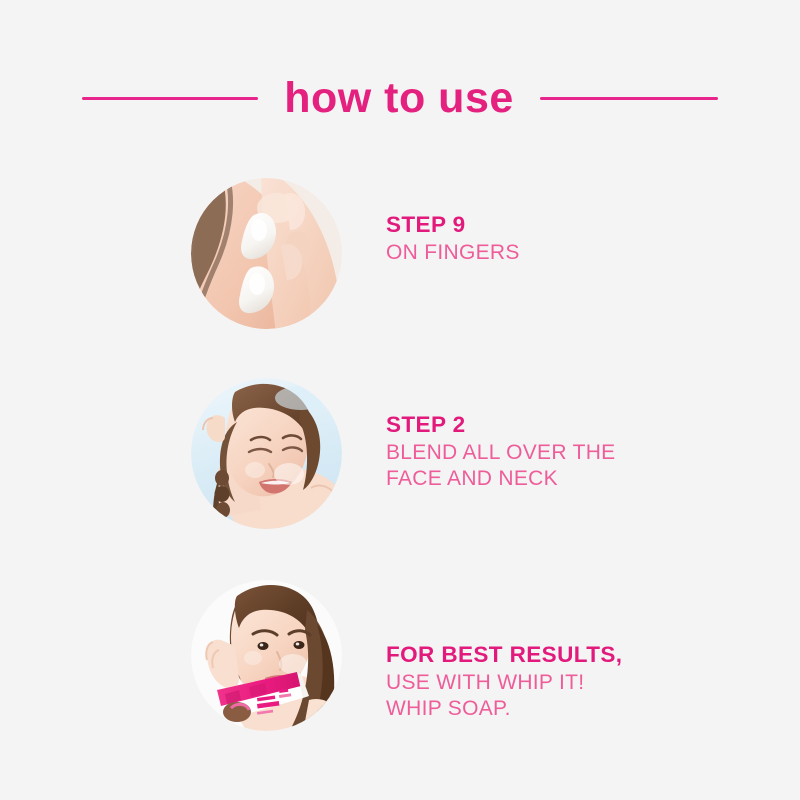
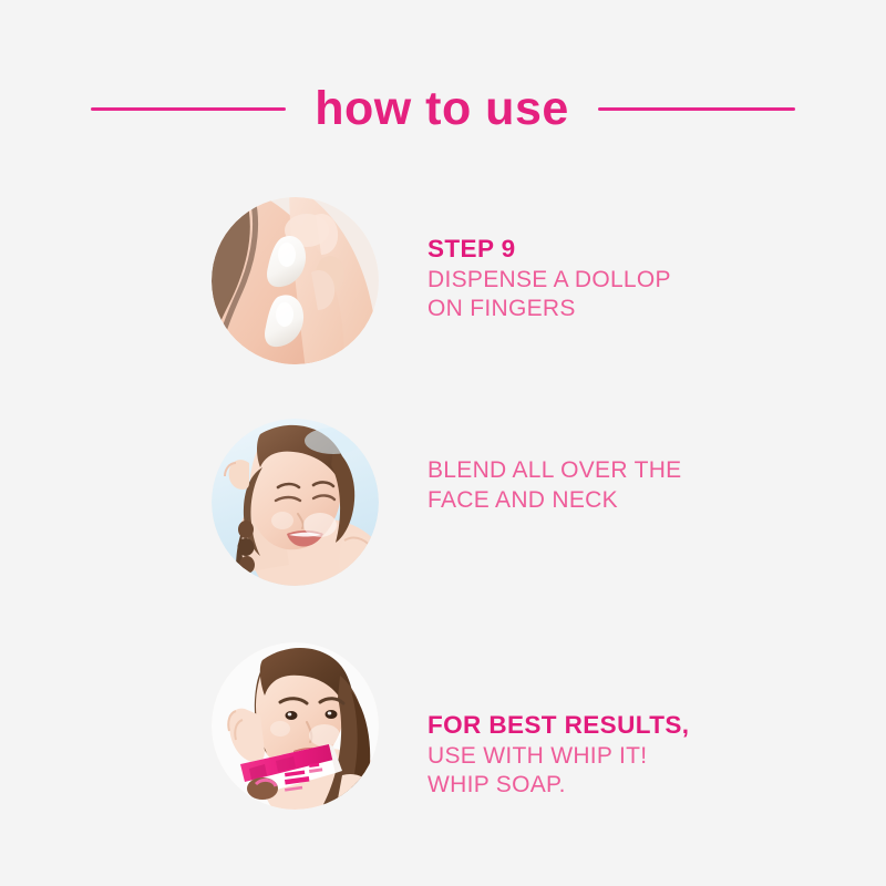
  how to use
  STEP 9
+ DISPENSE A DOLLOP
  ON FINGERS
- STEP 2
  BLEND ALL OVER THE
  FACE AND NECK
  FOR BEST RESULTS,
  USE WITH WHIP IT!
  WHIP SOAP.
